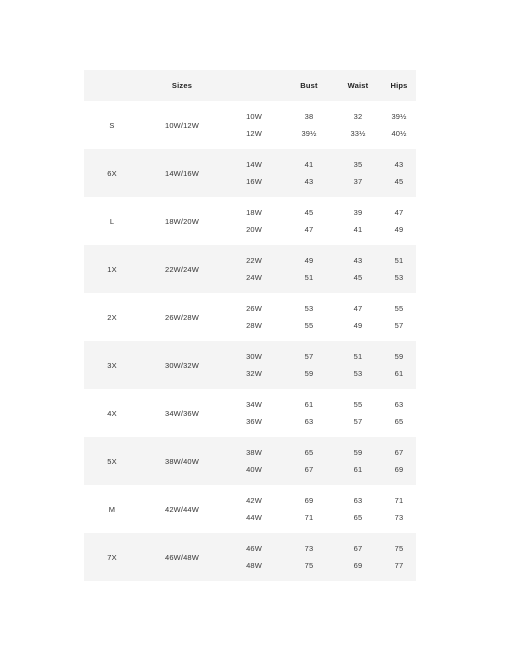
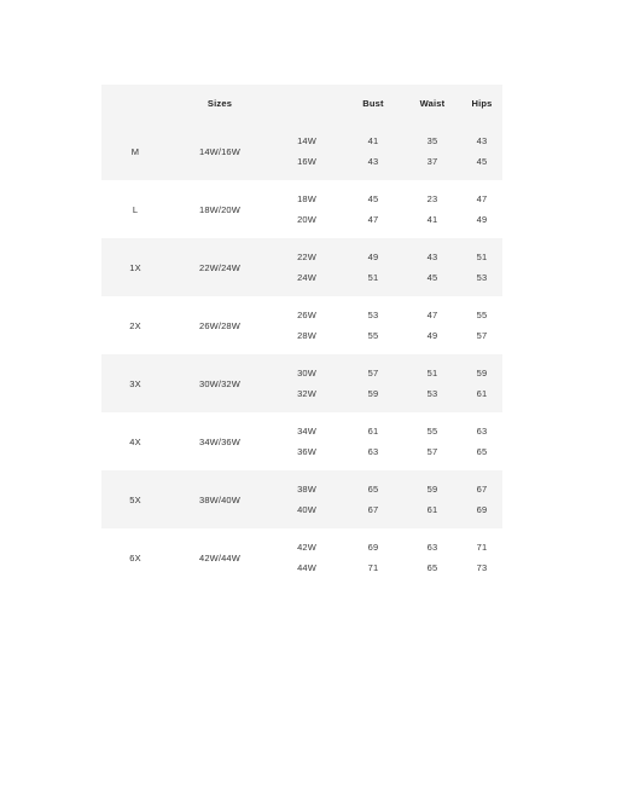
  	Sizes		Bust	Waist	Hips
- S	10W/12W	10W12W	3839½	3233½	39½40½
- 6X	14W/16W	14W16W	4143	3537	4345
+ M	14W/16W	14W16W	4143	3537	4345
- L	18W/20W	18W20W	4547	3941	4749
+ L	18W/20W	18W20W	4547	2341	4749
  1X	22W/24W	22W24W	4951	4345	5153
  2X	26W/28W	26W28W	5355	4749	5557
  3X	30W/32W	30W32W	5759	5153	5961
  4X	34W/36W	34W36W	6163	5557	6365
  5X	38W/40W	38W40W	6567	5961	6769
- M	42W/44W	42W44W	6971	6365	7173
+ 6X	42W/44W	42W44W	6971	6365	7173
- 7X	46W/48W	46W48W	7375	6769	7577
